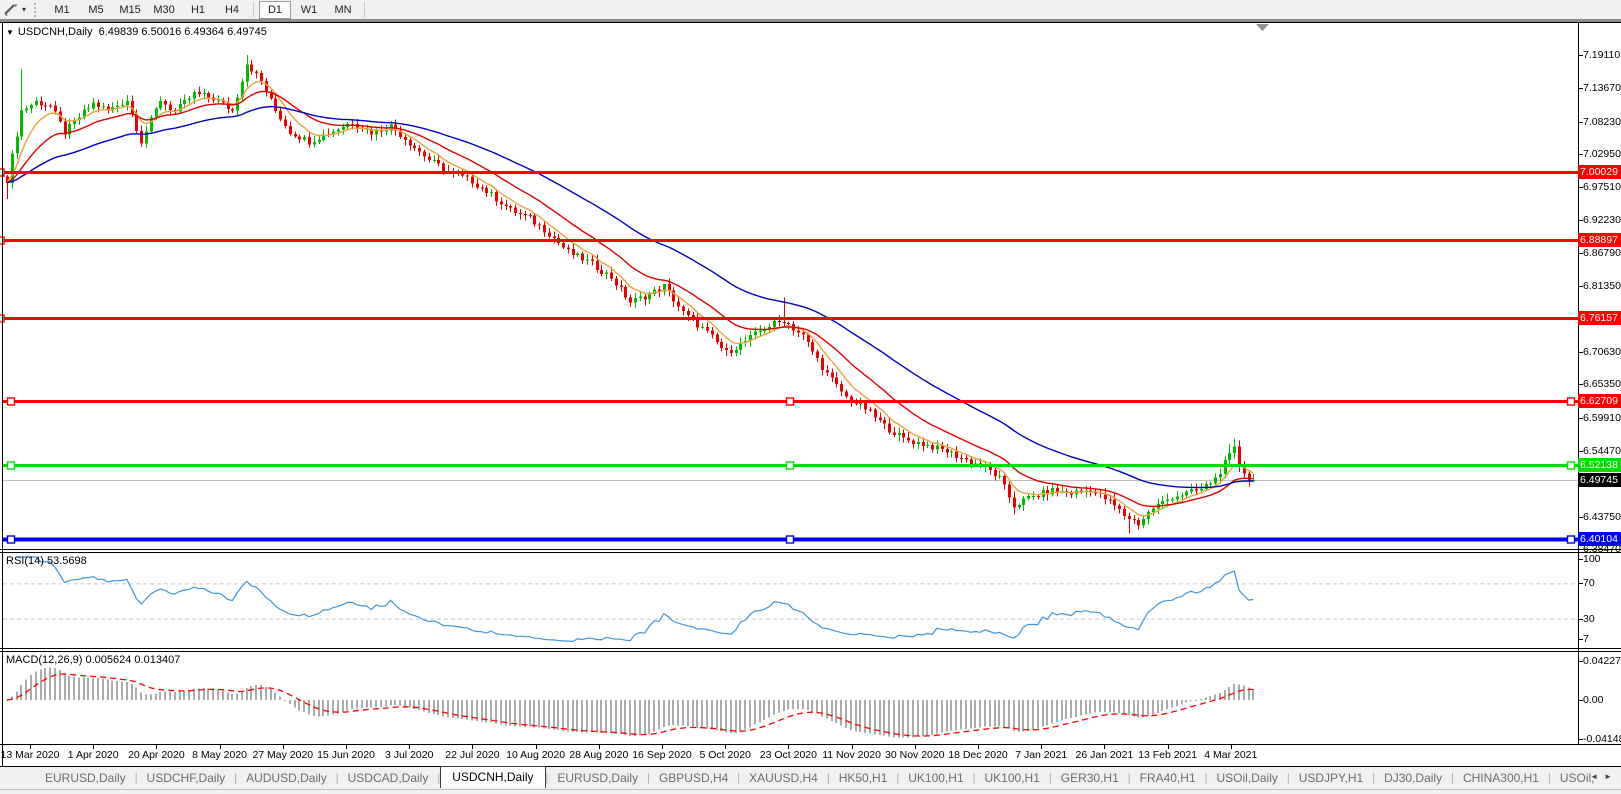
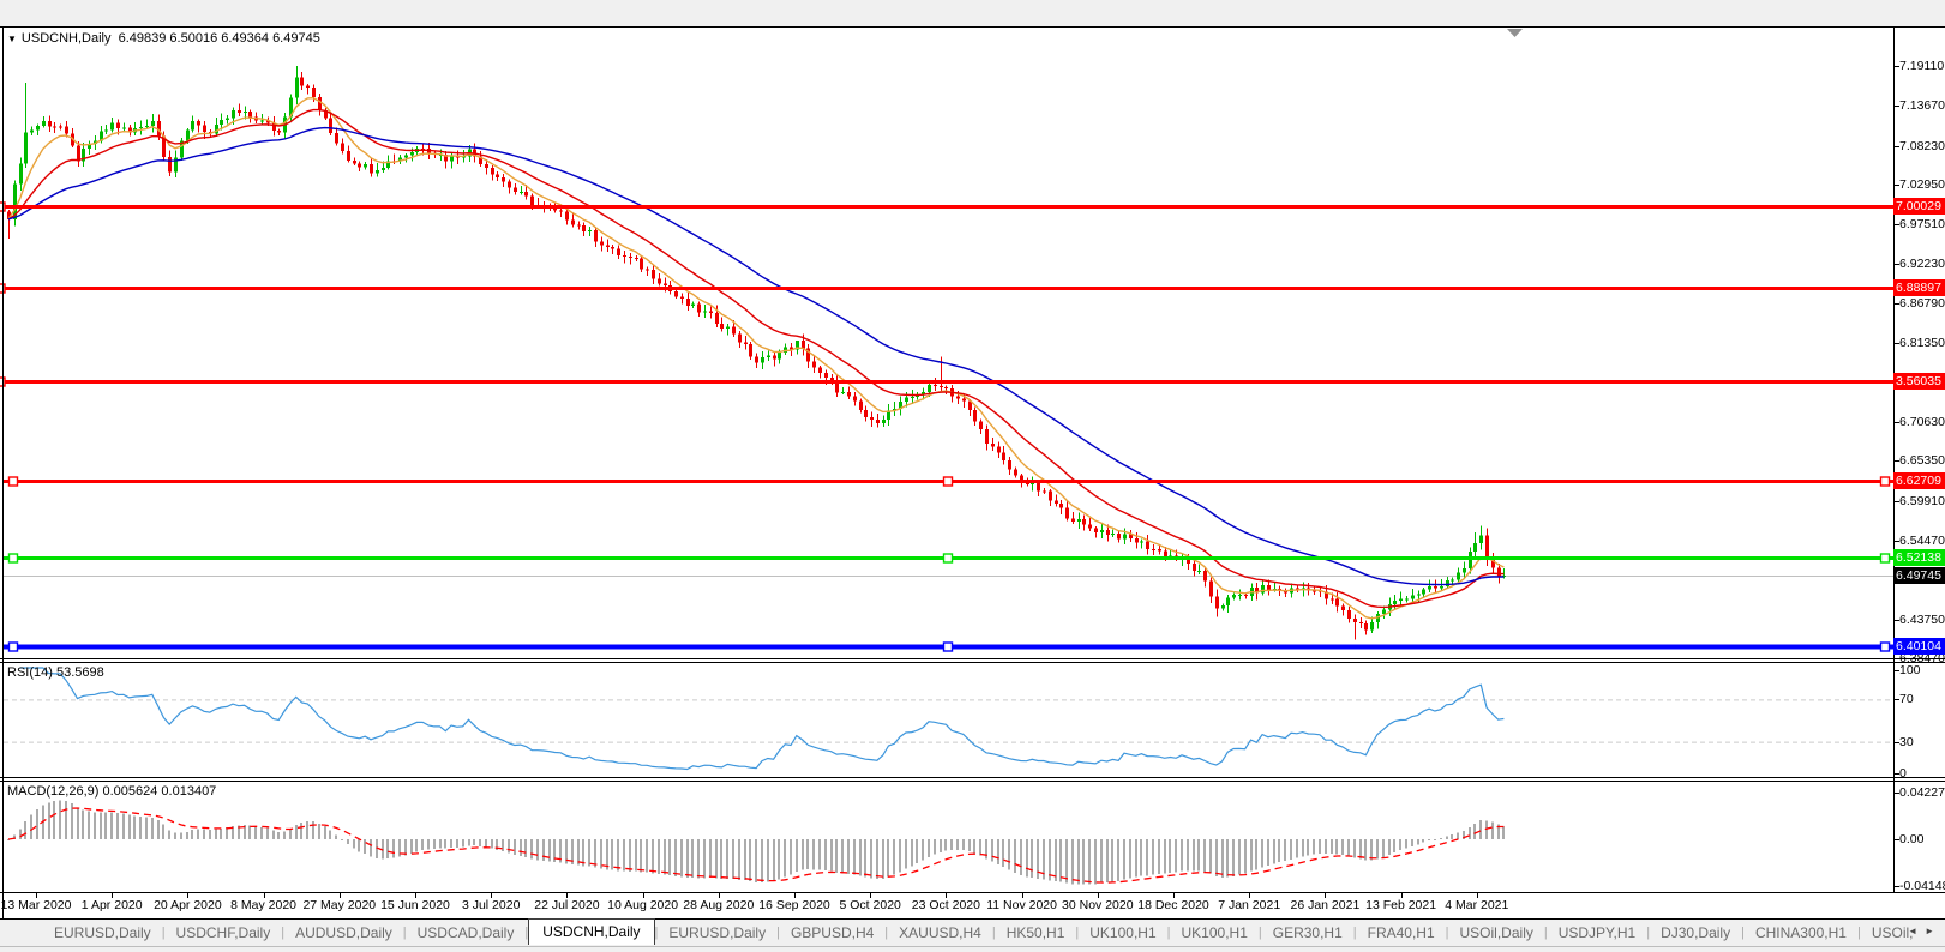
- ▾
- M1
- M5
- M15
- M30
- H1
- H4
- D1
- W1
- MN
  ▼ USDCNH,Daily 6.49839 6.50016 6.49364 6.49745
  RSI(14) 53.5698
  MACD(12,26,9) 0.005624 0.013407
  7.19110
  7.13670
  7.08230
  7.02950
  6.97510
  6.92230
  6.86790
  6.81350
  6.70630
  6.65350
  6.59910
  6.54470
  6.43750
  6.38470
  7.00029
  6.88897
- 6.76157
+ 3.56035
  6.62709
  6.52138
  6.40104
  6.49745
  100
  70
  30
- 7
+ 0
  0.04227
  0.00
  -0.0414
  13 Mar 2020
  1 Apr 2020
  20 Apr 2020
  8 May 2020
  27 May 2020
  15 Jun 2020
  3 Jul 2020
  22 Jul 2020
  10 Aug 2020
  28 Aug 2020
  16 Sep 2020
  5 Oct 2020
  23 Oct 2020
  11 Nov 2020
  30 Nov 2020
  18 Dec 2020
  7 Jan 2021
  26 Jan 2021
  13 Feb 2021
  4 Mar 2021
  EURUSD,Daily
  |
  USDCHF,Daily
  |
  AUDUSD,Daily
  |
  USDCAD,Daily
  |
  USDCNH,Daily
  |
  EURUSD,Daily
  |
  GBPUSD,H4
  |
  XAUUSD,H4
  |
  HK50,H1
  |
  UK100,H1
  |
  UK100,H1
  |
  GER30,H1
  |
  FRA40,H1
  |
  USOil,Daily
  |
  USDJPY,H1
  |
  DJ30,Daily
  |
  CHINA300,H1
  |
  USOil,
  ◄►
